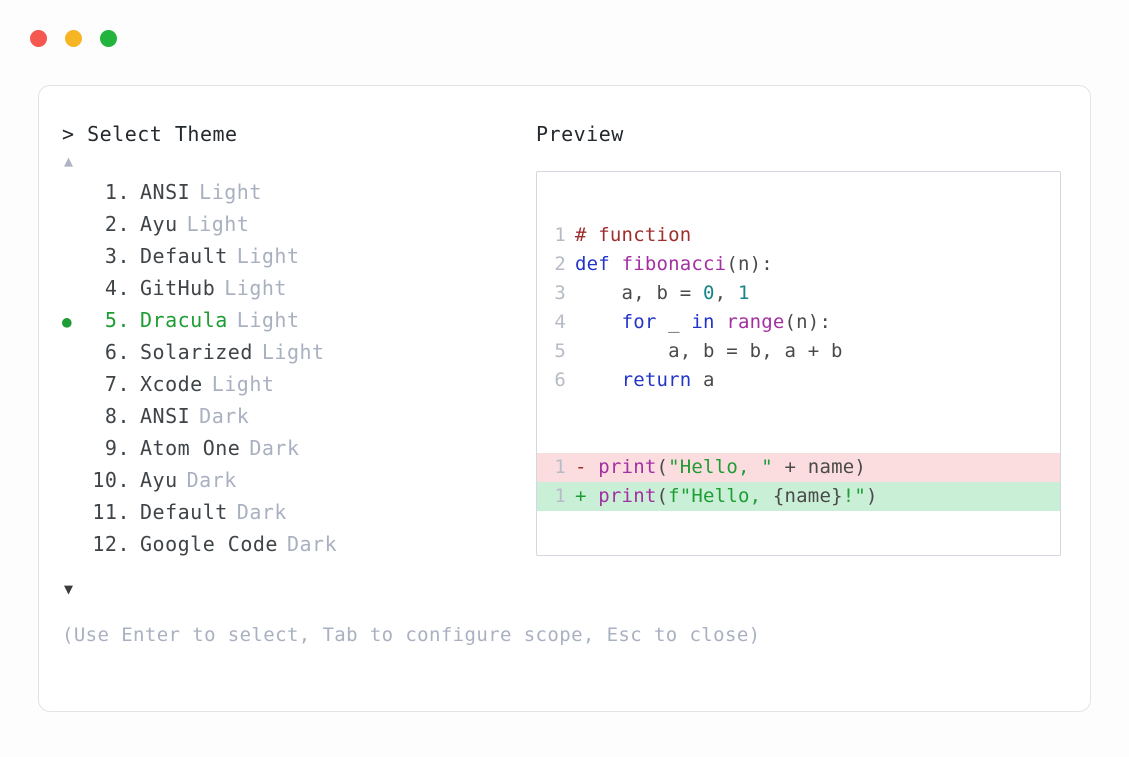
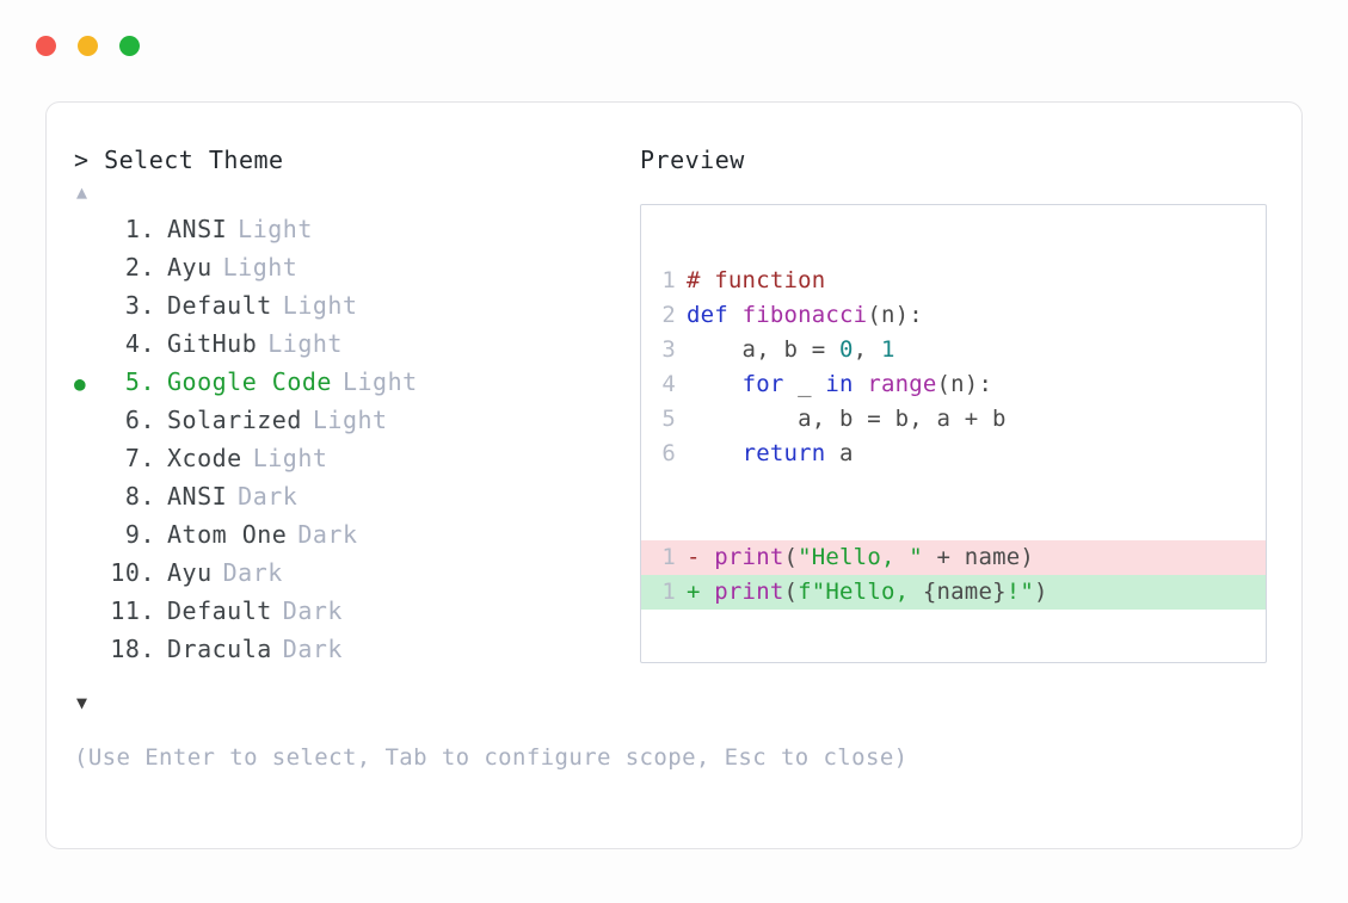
  > Select Theme
  ▲
  1.
  ANSI
  Light
  2.
  Ayu
  Light
  3.
  Default
  Light
  4.
  GitHub
  Light
  ●
  5.
- Dracula
+ Google Code
  Light
  6.
  Solarized
  Light
  7.
  Xcode
  Light
  8.
  ANSI
  Dark
  9.
  Atom One
  Dark
  10.
  Ayu
  Dark
  11.
  Default
  Dark
- 12.
+ 18.
- Google Code
+ Dracula
  Dark
  ▼
  (Use Enter to select, Tab to configure scope, Esc to close)
  Preview
  1
  # function
  2
  def fibonacci(n):
  3
  a, b = 0, 1
  4
  for _ in range(n):
  5
  a, b = b, a + b
  6
  return a
  1
  - print("Hello, " + name)
  1
  + print(f"Hello, {name}!")
